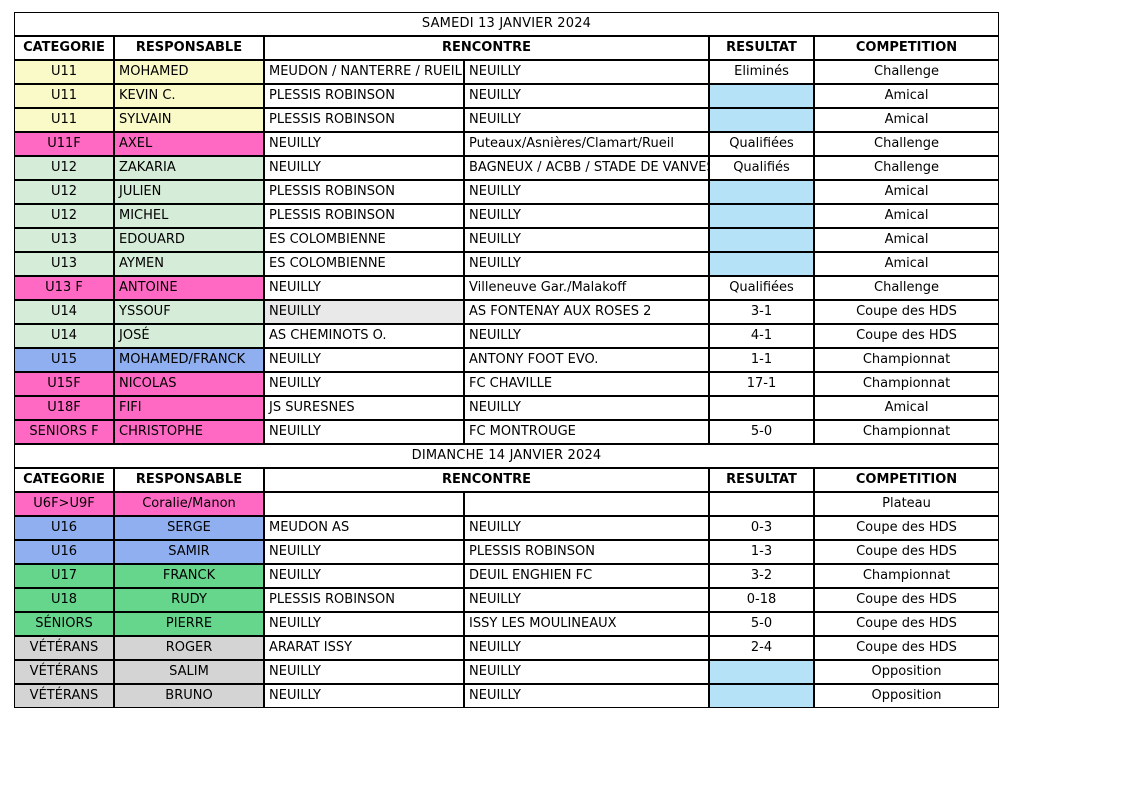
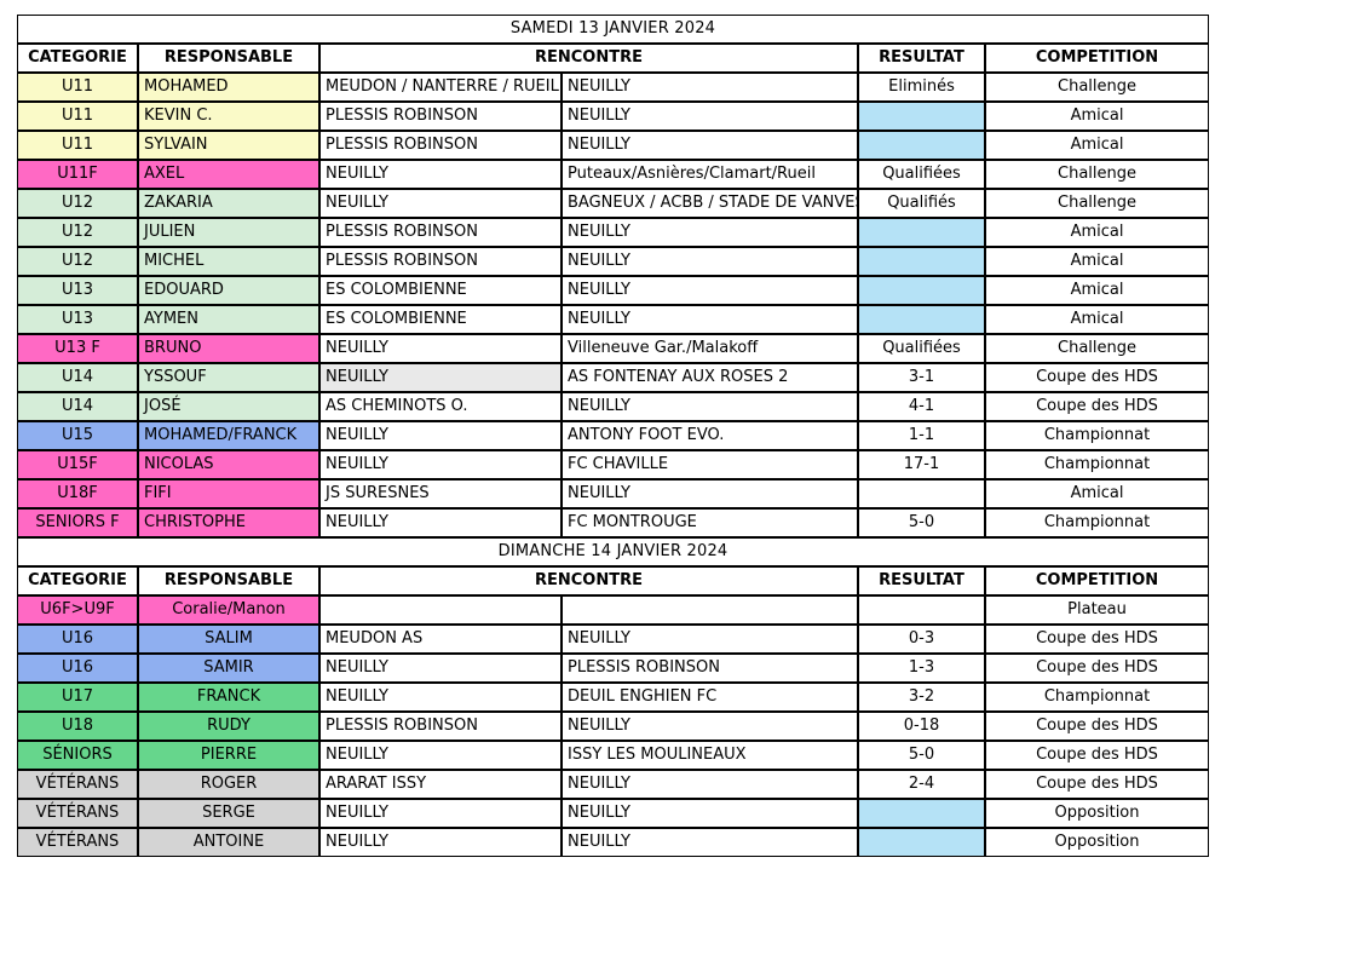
  SAMEDI 13 JANVIER 2024
  CATEGORIE	RESPONSABLE	RENCONTRE	RESULTAT	COMPETITION
  U11	MOHAMED	MEUDON / NANTERRE / RUEIL	NEUILLY	Eliminés	Challenge
  U11	KEVIN C.	PLESSIS ROBINSON	NEUILLY		Amical
  U11	SYLVAIN	PLESSIS ROBINSON	NEUILLY		Amical
  U11F	AXEL	NEUILLY	Puteaux/Asnières/Clamart/Rueil	Qualifiées	Challenge
  U12	ZAKARIA	NEUILLY	BAGNEUX / ACBB / STADE DE VANVE	Qualifiés	Challenge
  U12	JULIEN	PLESSIS ROBINSON	NEUILLY		Amical
  U12	MICHEL	PLESSIS ROBINSON	NEUILLY		Amical
  U13	EDOUARD	ES COLOMBIENNE	NEUILLY		Amical
  U13	AYMEN	ES COLOMBIENNE	NEUILLY		Amical
- U13 F	ANTOINE	NEUILLY	Villeneuve Gar./Malakoff	Qualifiées	Challenge
+ U13 F	BRUNO	NEUILLY	Villeneuve Gar./Malakoff	Qualifiées	Challenge
  U14	YSSOUF	NEUILLY	AS FONTENAY AUX ROSES 2	3-1	Coupe des HDS
  U14	JOSÉ	AS CHEMINOTS O.	NEUILLY	4-1	Coupe des HDS
  U15	MOHAMED/FRANCK	NEUILLY	ANTONY FOOT EVO.	1-1	Championnat
  U15F	NICOLAS	NEUILLY	FC CHAVILLE	17-1	Championnat
  U18F	FIFI	JS SURESNES	NEUILLY		Amical
  SENIORS F	CHRISTOPHE	NEUILLY	FC MONTROUGE	5-0	Championnat
  DIMANCHE 14 JANVIER 2024
  CATEGORIE	RESPONSABLE	RENCONTRE	RESULTAT	COMPETITION
  U6F>U9F	Coralie/Manon				Plateau
- U16	SERGE	MEUDON AS	NEUILLY	0-3	Coupe des HDS
+ U16	SALIM	MEUDON AS	NEUILLY	0-3	Coupe des HDS
  U16	SAMIR	NEUILLY	PLESSIS ROBINSON	1-3	Coupe des HDS
  U17	FRANCK	NEUILLY	DEUIL ENGHIEN FC	3-2	Championnat
  U18	RUDY	PLESSIS ROBINSON	NEUILLY	0-18	Coupe des HDS
  SÉNIORS	PIERRE	NEUILLY	ISSY LES MOULINEAUX	5-0	Coupe des HDS
  VÉTÉRANS	ROGER	ARARAT ISSY	NEUILLY	2-4	Coupe des HDS
- VÉTÉRANS	SALIM	NEUILLY	NEUILLY		Opposition
+ VÉTÉRANS	SERGE	NEUILLY	NEUILLY		Opposition
- VÉTÉRANS	BRUNO	NEUILLY	NEUILLY		Opposition
+ VÉTÉRANS	ANTOINE	NEUILLY	NEUILLY		Opposition
